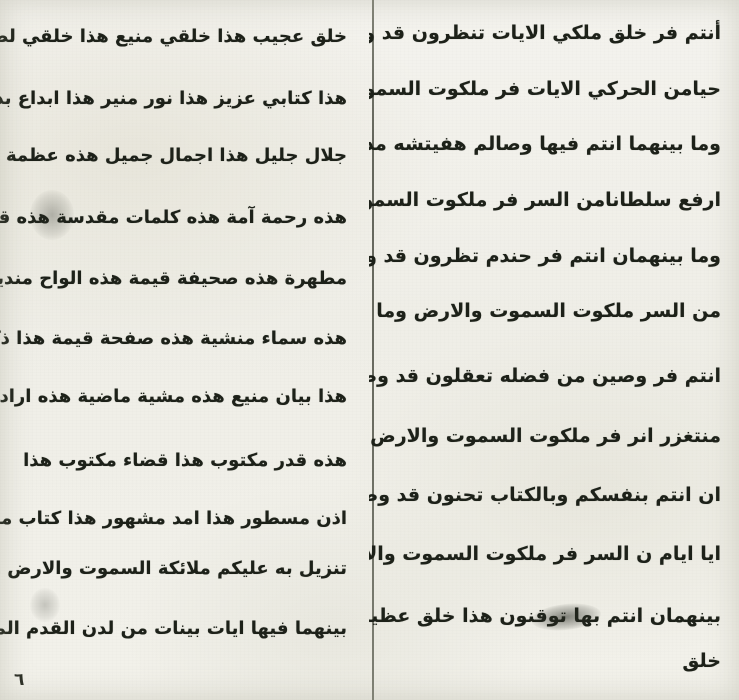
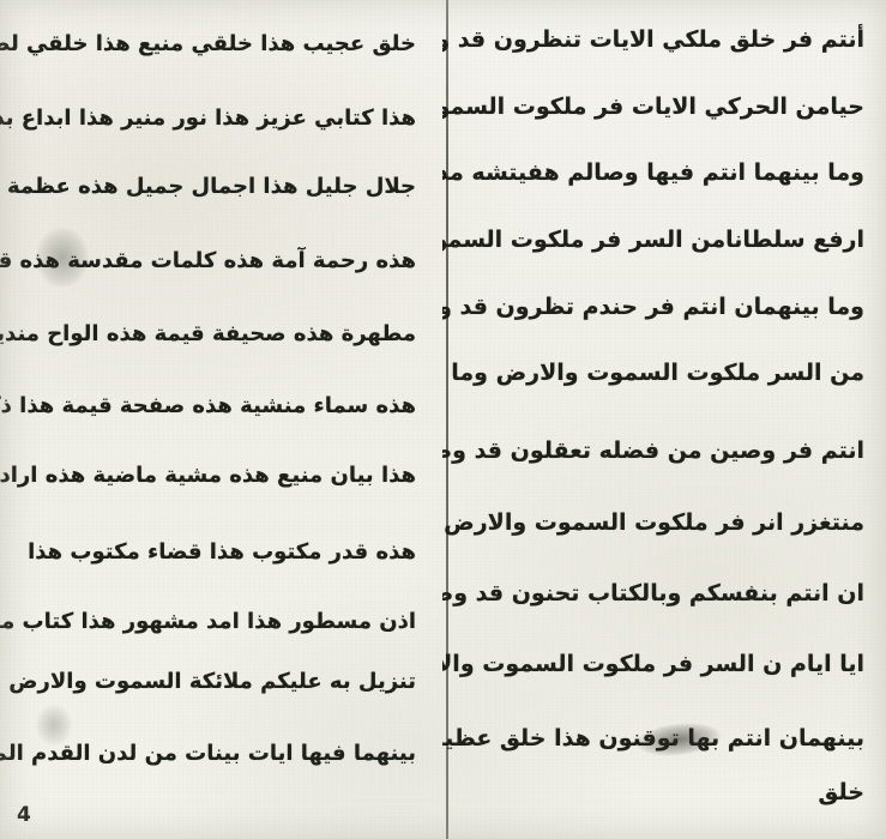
  أنتم فر خلق ملكي الايات تنظرون قد و
  حيامن الحركي الايات فر ملكوت السمو
  وما بينهما انتم فيها وصالم هفيتشه مد
  ارفع سلطانامن السر فر ملكوت السم
  وما بينهمان انتم فر حندم تظرون قد و
  من السر ملكوت السموت والارض وما
  انتم فر وصين من فضله تعقلون قد و
  منتغزر انر فر ملكوت السموت والارض
  ان انتم بنفسكم وبالكتاب تحنون قد وص
  ايا ايام ن السر فر ملكوت السموت وال
  خلق
  خلق عجيب هذا خلقي منيع هذا خلقي لط
  هذا كتابي عزيز هذا نور منير هذا ابداع ب
  جلال جليل هذا اجمال جميل هذه عظمة
  هذه رحمة آمة هذه كلمات مقدسة هذه ق
  مطهرة هذه صحيفة قيمة هذه الواح مندي
  هذه سماء منشية هذه صفحة قيمة هذا ذ
  هذا بيان منيع هذه مشية ماضية هذه اراد
  هذه قدر مكتوب هذا قضاء مكتوب هذا
  اذن مسطور هذا امد مشهور هذا كتاب م
  تنزيل به عليكم ملائكة السموت والارض
  بينهما فيها ايات بينات من لدن القدم الم
- ٦
+ 4
